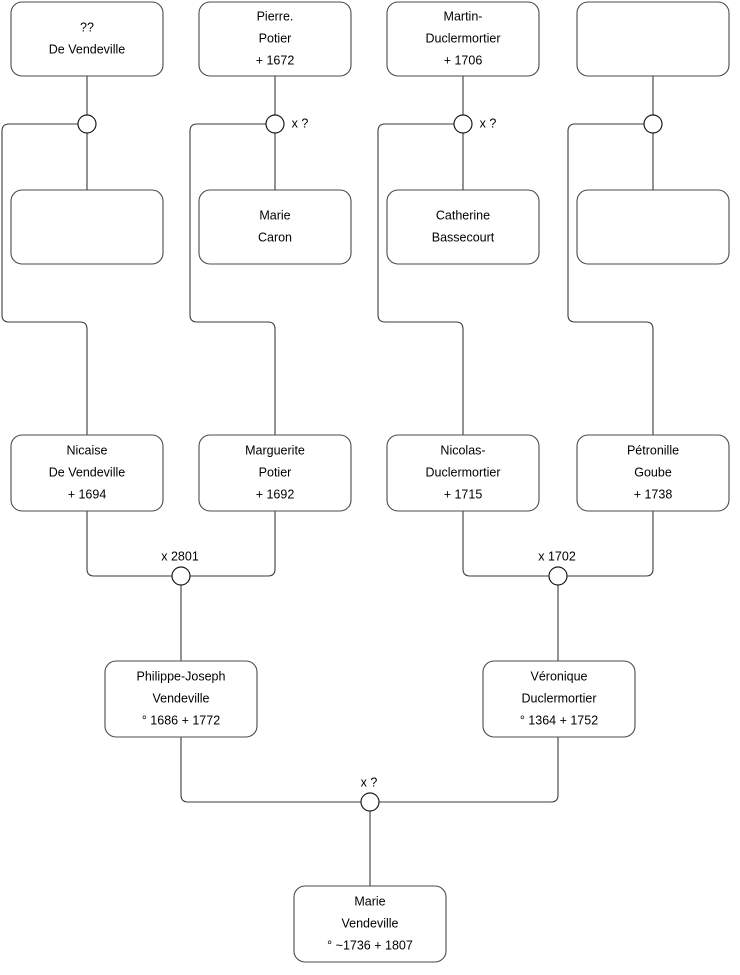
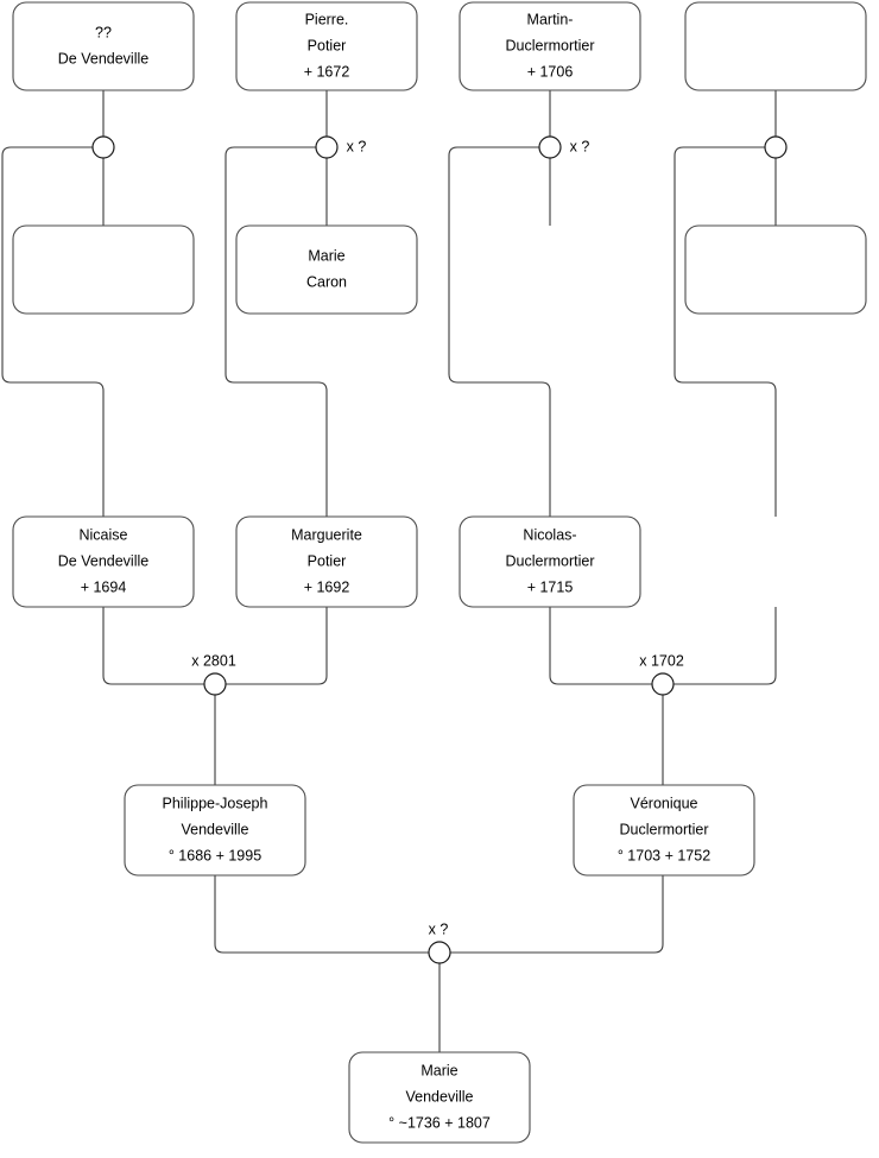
  x ?
  x ?
  x 2801
  x 1702
  x ?
  ??
  De Vendeville
  Pierre.
  Potier
  + 1672
  Martin-
  Duclermortier
  + 1706
  Marie
  Caron
- Catherine
- Bassecourt
  Nicaise
  De Vendeville
  + 1694
  Marguerite
  Potier
  + 1692
  Nicolas-
  Duclermortier
  + 1715
- Pétronille
- Goube
- + 1738
  Philippe-Joseph
  Vendeville
- ° 1686 + 1772
+ ° 1686 + 1995
  Véronique
  Duclermortier
- ° 1364 + 1752
+ ° 1703 + 1752
  Marie
  Vendeville
  ° ~1736 + 1807
